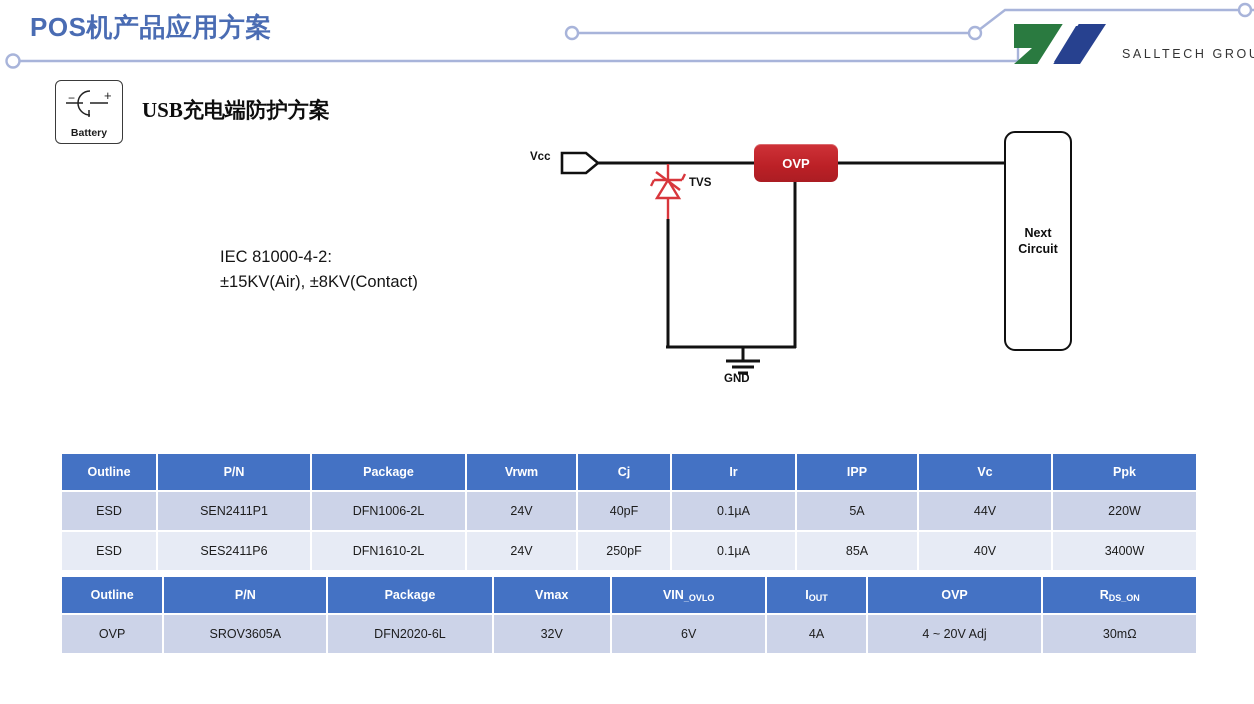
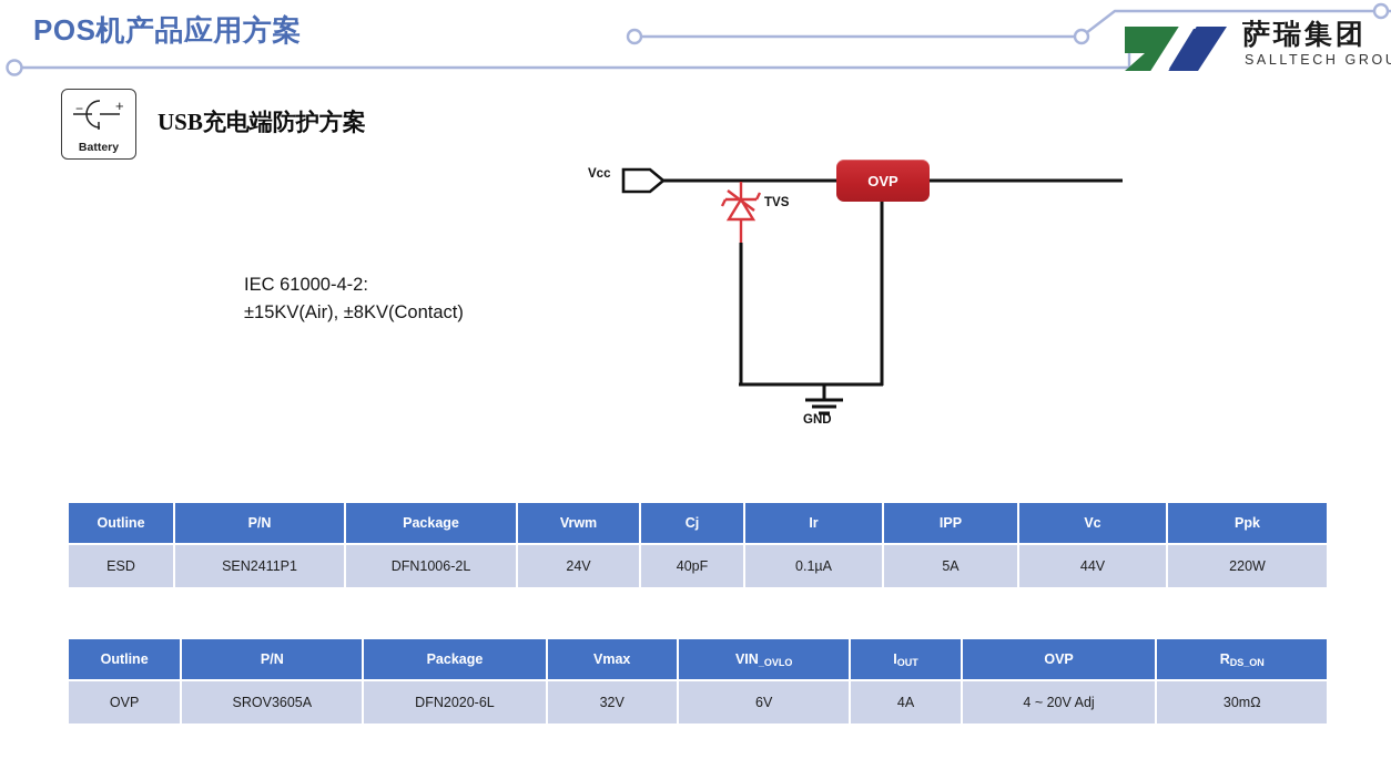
  POS机产品应用方案
+ 萨瑞集团
  SALLTECH GRO
  −
  +
  Battery
  USB充电端防护方案
- IEC 81000-4-2: ±15KV(Air), ±8KV(Contact)
+ IEC 61000-4-2: ±15KV(Air), ±8KV(Contact)
  Vcc
  TVS
  GND
  OVP
- Next
- Circuit
  Outline	P/N	Package	Vrwm	Cj	Ir	IPP	Vc	Ppk
  ESD	SEN2411P1	DFN1006-2L	24V	40pF	0.1µA	5A	44V	220W
- ESD	SES2411P6	DFN1610-2L	24V	250pF	0.1µA	85A	40V	3400W
  Outline	P/N	Package	Vmax	VIN_OVLO	IOUT	OVP	RDS_ON
  OVP	SROV3605A	DFN2020-6L	32V	6V	4A	4 ~ 20V Adj	30mΩ
